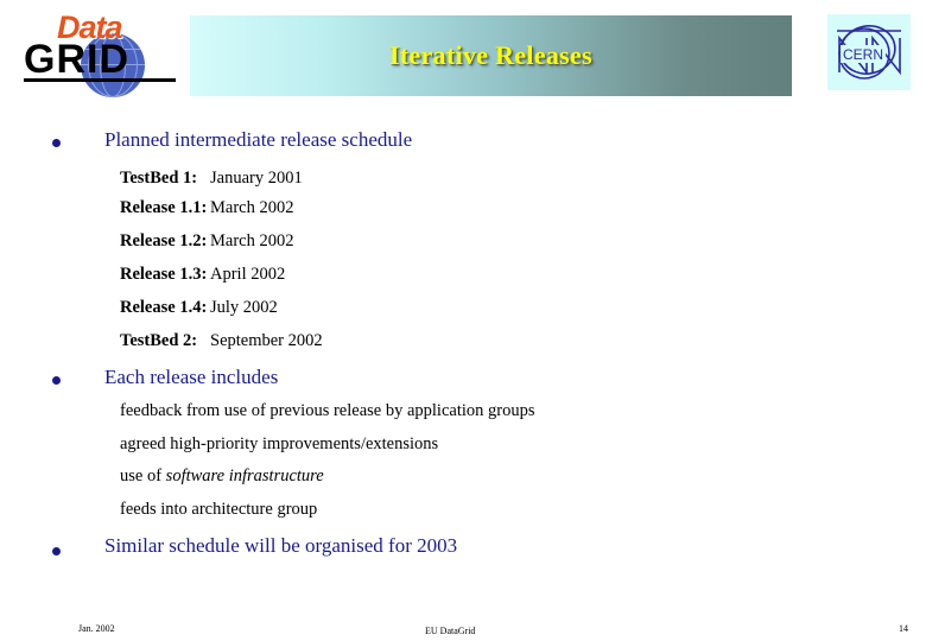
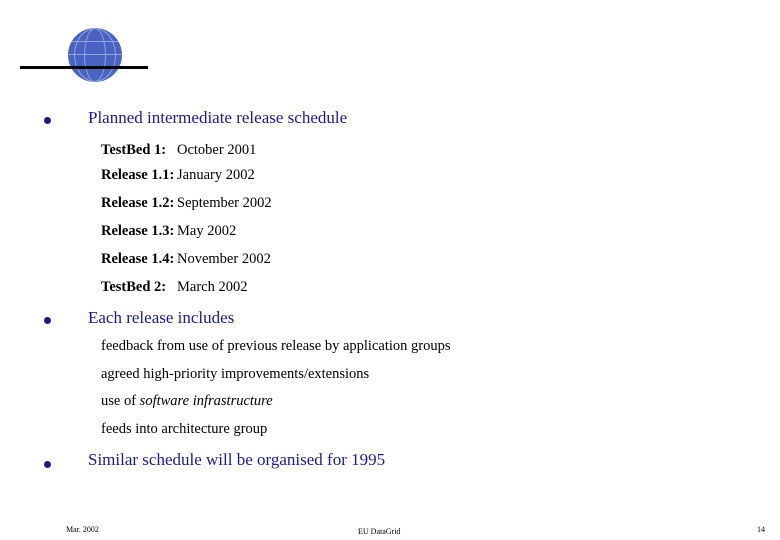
- GRID
- Data
- Iterative Releases
- CERN
  Planned intermediate release schedule
- TestBed 1: January 2001
+ TestBed 1: October 2001
- Release 1.1: March 2002
+ Release 1.1: January 2002
- Release 1.2: March 2002
+ Release 1.2: September 2002
- Release 1.3: April 2002
+ Release 1.3: May 2002
- Release 1.4: July 2002
+ Release 1.4: November 2002
- TestBed 2: September 2002
+ TestBed 2: March 2002
  Each release includes
  feedback from use of previous release by application groups
  agreed high-priority improvements/extensions
  use of software infrastructure
  feeds into architecture group
- Similar schedule will be organised for 2003
+ Similar schedule will be organised for 1995
- Jan. 2002
+ Mar. 2002
  EU DataGrid
  14
